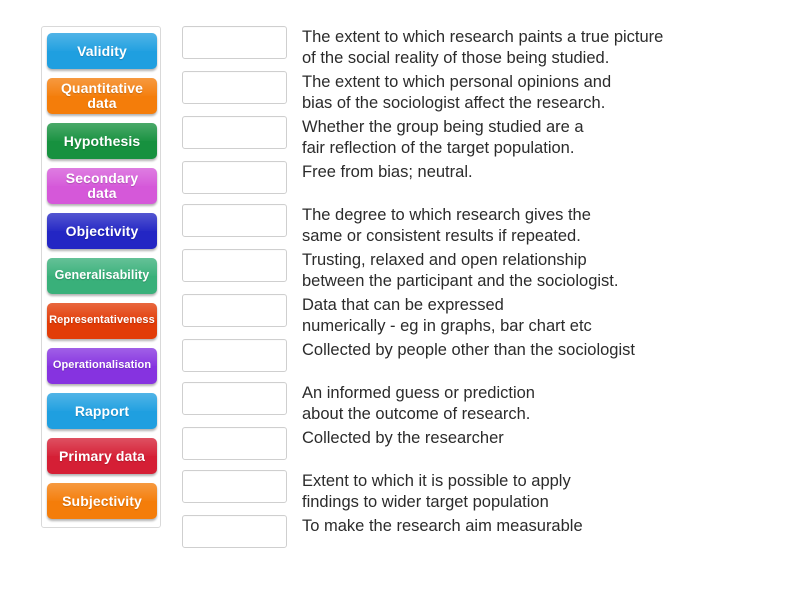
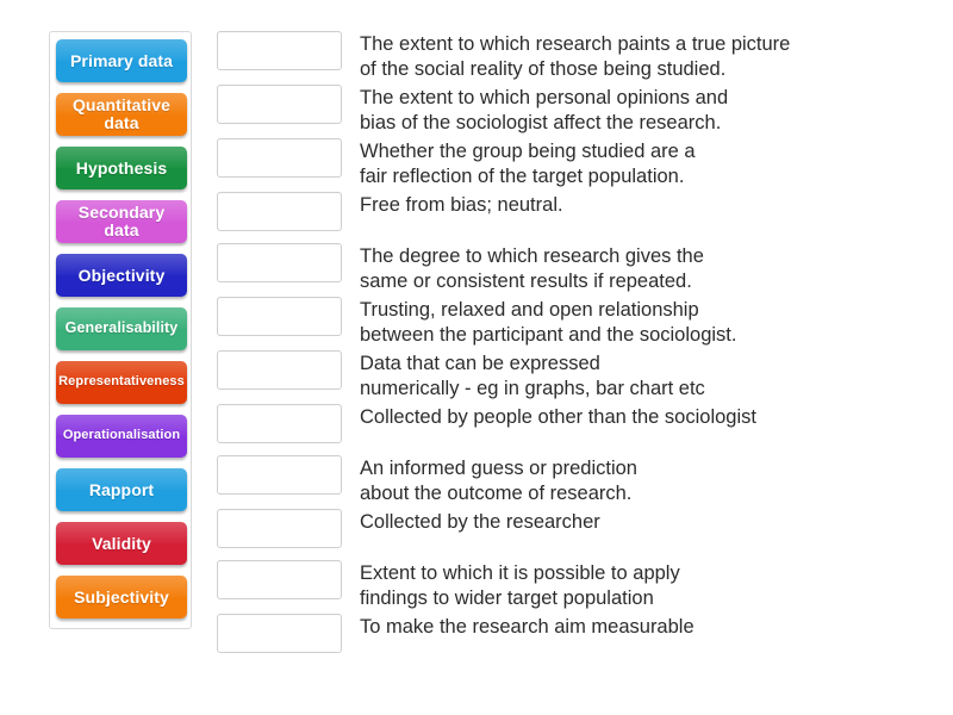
- Validity
+ Primary data
  Quantitative
  data
  Hypothesis
  Secondary
  data
  Objectivity
  Generalisability
  Representativeness
  Operationalisation
  Rapport
- Primary data
+ Validity
  Subjectivity
  The extent to which research paints a true picture
  of the social reality of those being studied.
  The extent to which personal opinions and
  bias of the sociologist affect the research.
  Whether the group being studied are a
  fair reflection of the target population.
  Free from bias; neutral.
  The degree to which research gives the
  same or consistent results if repeated.
  Trusting, relaxed and open relationship
  between the participant and the sociologist.
  Data that can be expressed
  numerically - eg in graphs, bar chart etc
  Collected by people other than the sociologist
  An informed guess or prediction
  about the outcome of research.
  Collected by the researcher
  Extent to which it is possible to apply
  findings to wider target population
  To make the research aim measurable
